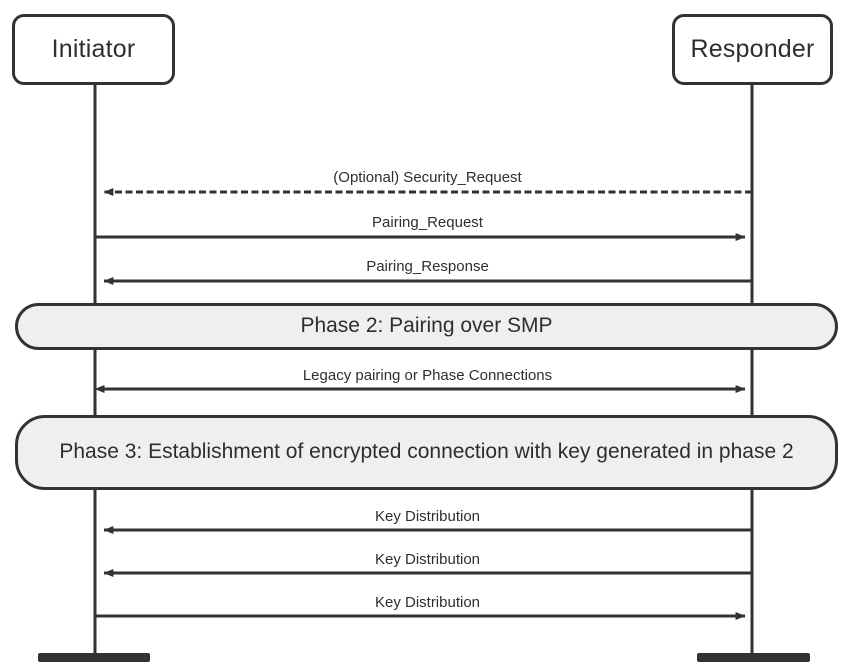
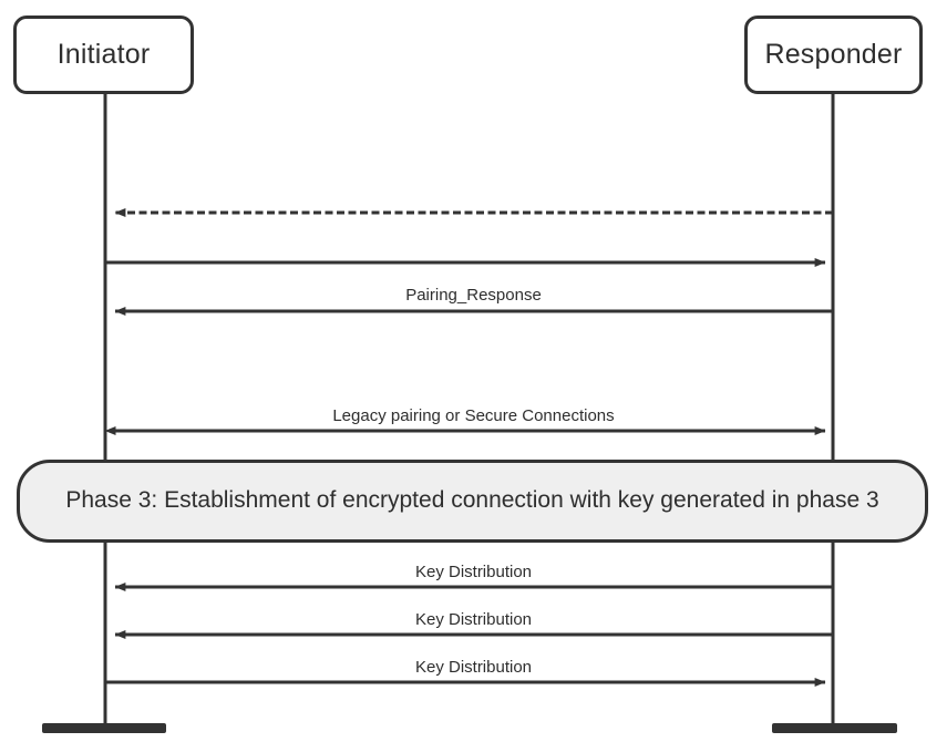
  Initiator
  Responder
- Phase 2: Pairing over SMP
- Phase 3: Establishment of encrypted connection with key generated in phase 2
+ Phase 3: Establishment of encrypted connection with key generated in phase 3
- (Optional) Security_Request
- Pairing_Request
  Pairing_Response
- Legacy pairing or Phase Connections
+ Legacy pairing or Secure Connections
  Key Distribution
  Key Distribution
  Key Distribution
